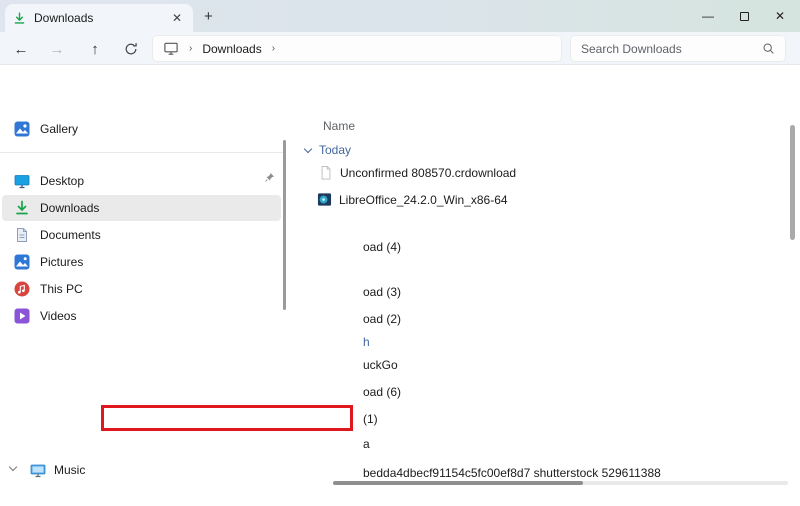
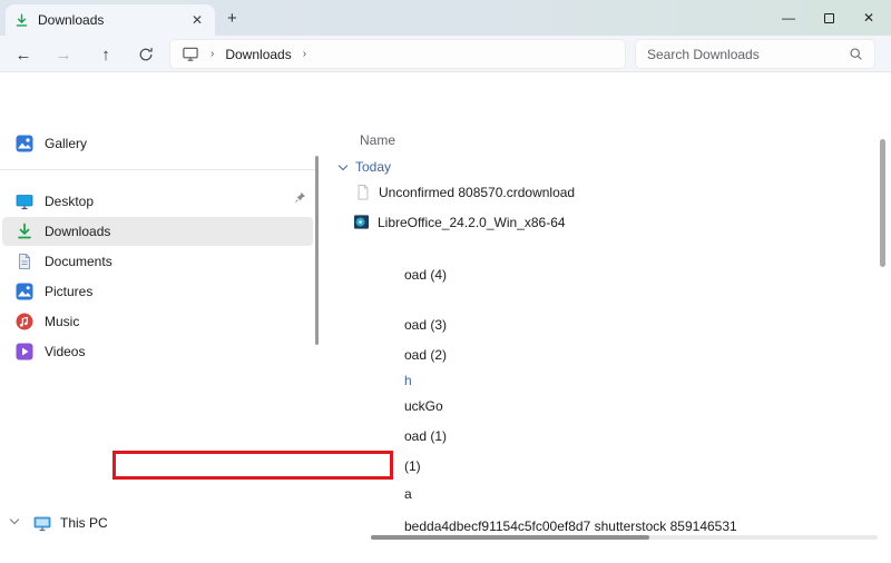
  Downloads
  ✕
  +
  —
  ✕
  ←
  →
  ↑
  ›
  Downloads
  ›
  Search Downloads
  Gallery
  Desktop
  Downloads
  Documents
  Pictures
- This PC
+ Music
  Videos
- Music
+ This PC
  Name
  Today
  Unconfirmed 808570.crdownload
  LibreOffice_24.2.0_Win_x86-64
  oad (4)
  oad (3)
  oad (2)
  h
  uckGo
- oad (6)
+ oad (1)
  (1)
  a
- bedda4dbecf91154c5fc00ef8d7 shutterstock 529611388
+ bedda4dbecf91154c5fc00ef8d7 shutterstock 859146531
